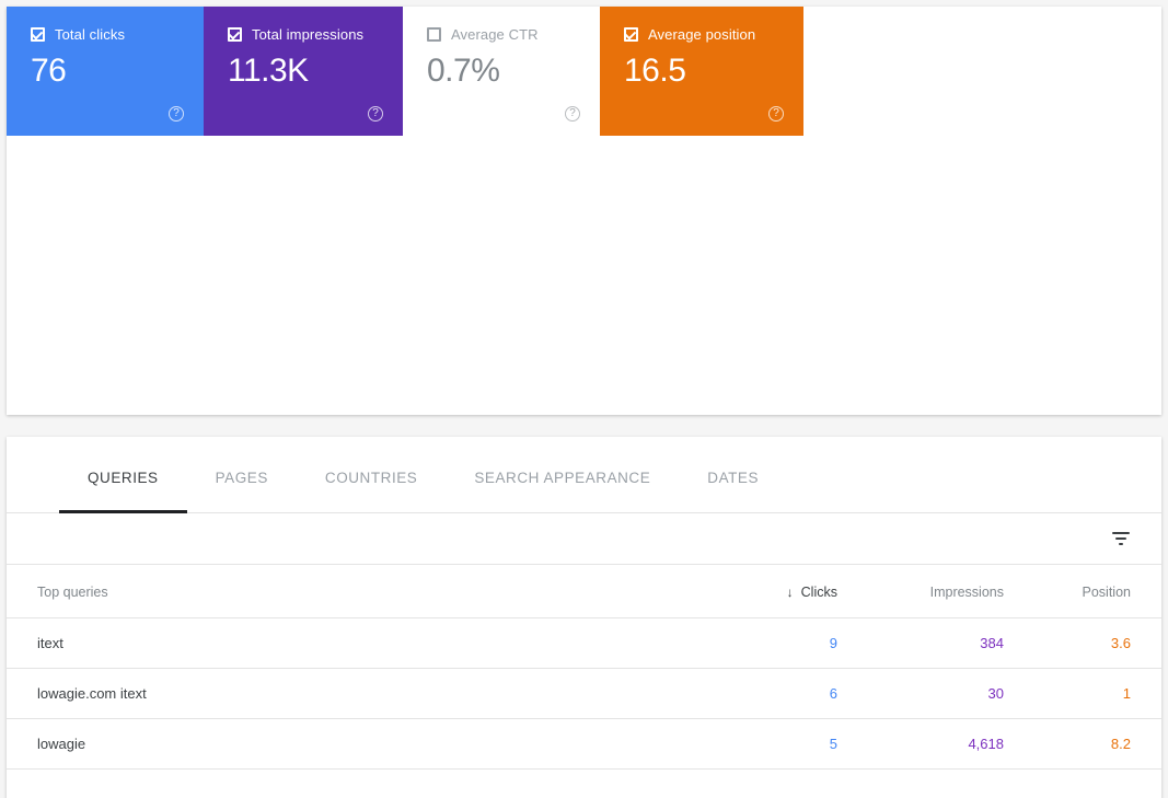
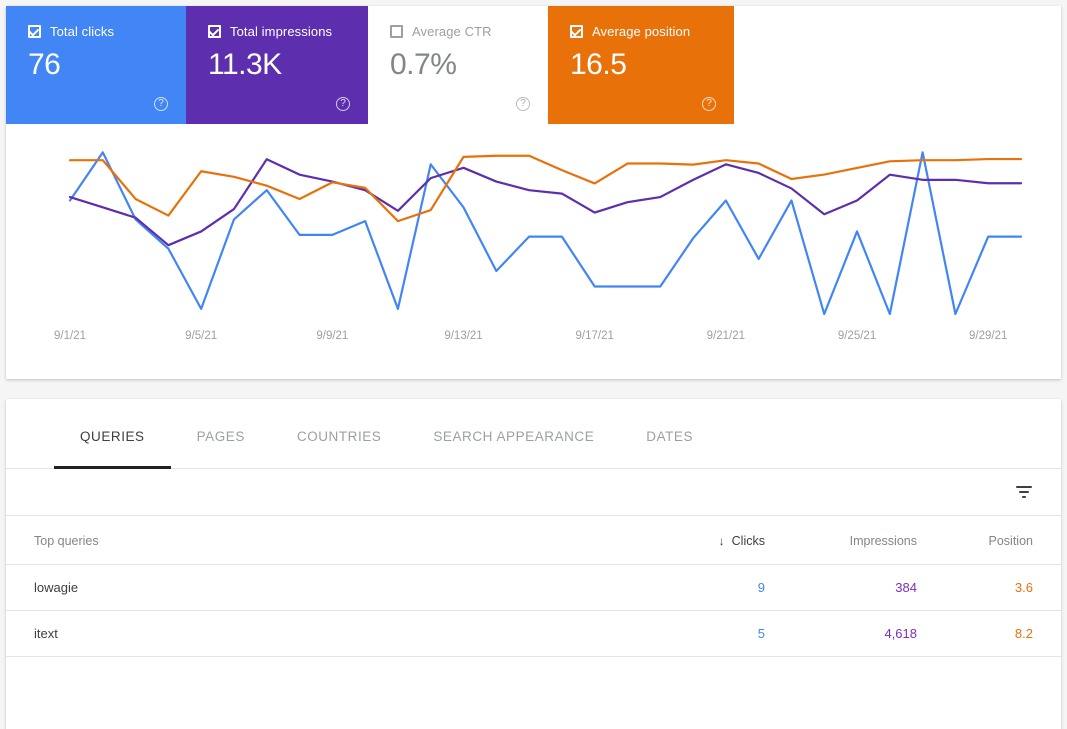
  Total clicks
  76
  ?
  Total impressions
  11.3K
  ?
  Average CTR
  0.7%
  ?
  Average position
  16.5
  ?
+ 9/1/21
+ 9/5/21
+ 9/9/21
+ 9/13/21
+ 9/17/21
+ 9/21/21
+ 9/25/21
+ 9/29/21
  QUERIES
  PAGES
  COUNTRIES
  SEARCH APPEARANCE
  DATES
  Top queries	↓ Clicks	Impressions	Position
- itext	9	384	3.6
+ lowagie	9	384	3.6
- lowagie.com itext	6	30	1
- lowagie	5	4,618	8.2
+ itext	5	4,618	8.2
